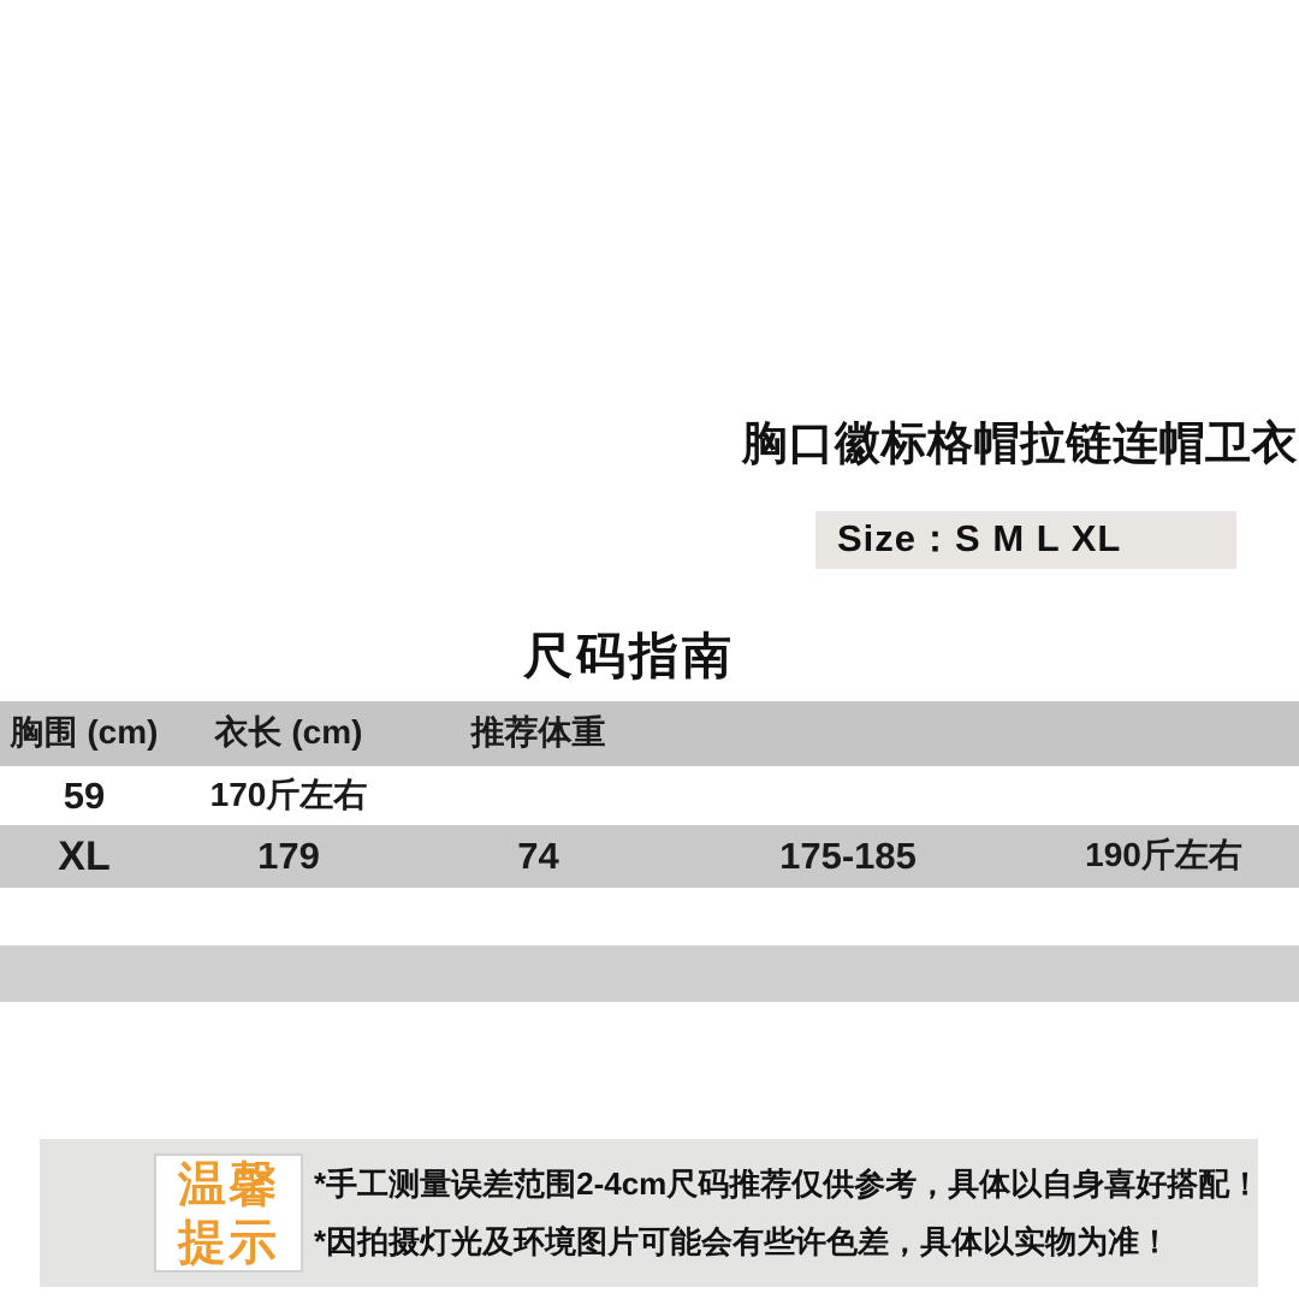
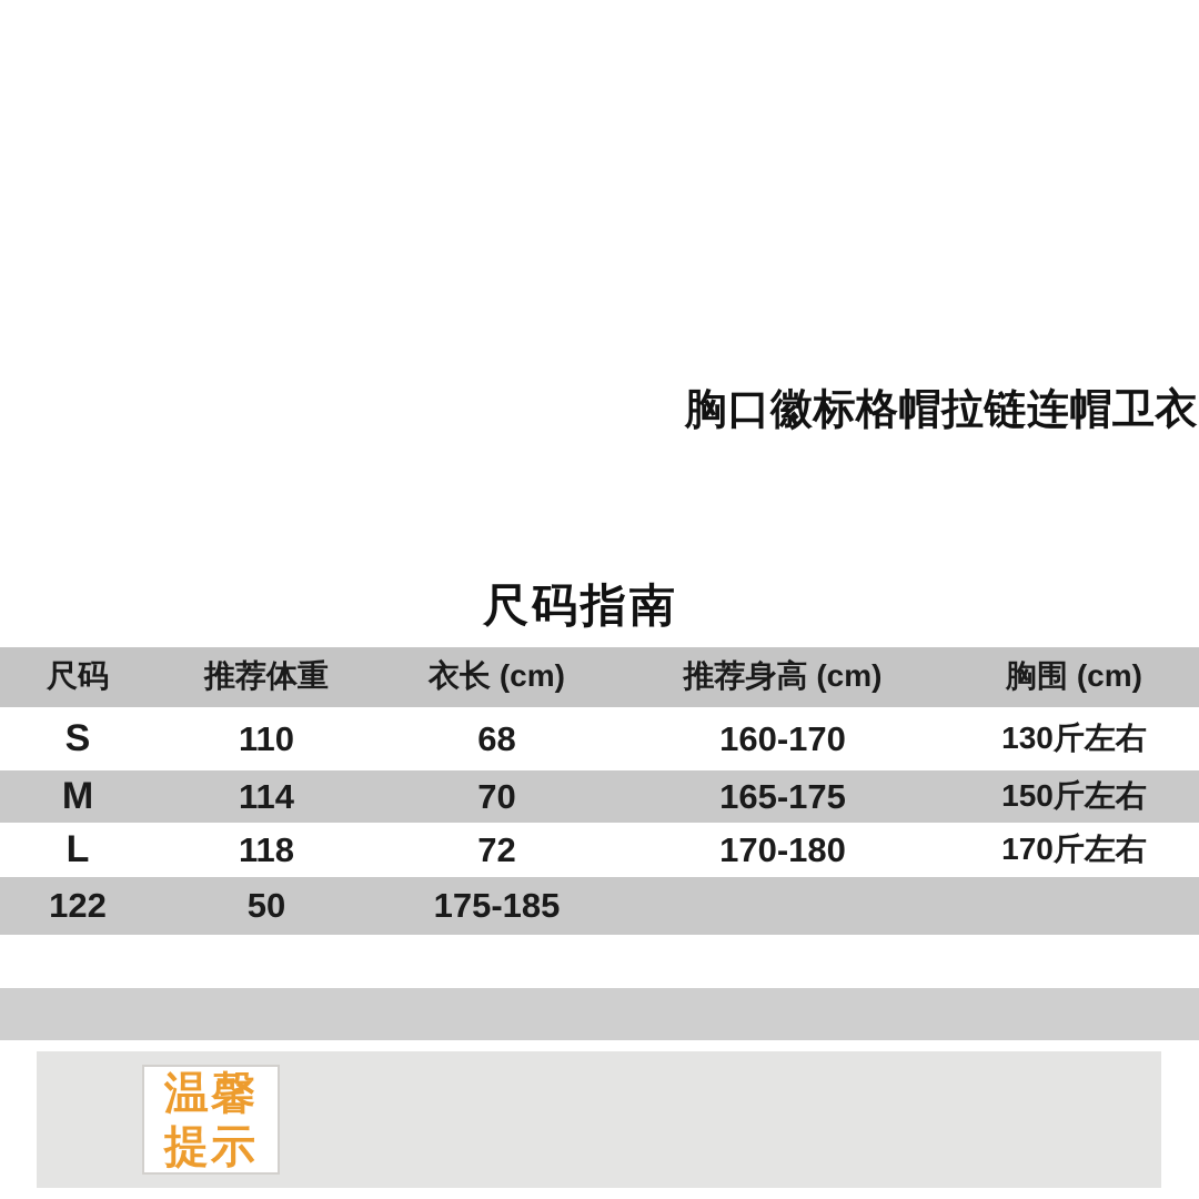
  胸口徽标格帽拉链连帽卫衣
- Size：S M L XL
  尺码指南
+ 尺码
- 胸围 (cm)
+ 推荐体重
  衣长 (cm)
+ 推荐身高 (cm)
- 推荐体重
+ 胸围 (cm)
+ S
+ 110
+ 68
+ 160-170
+ 130斤左右
+ M
+ 114
+ 70
+ 165-175
+ 150斤左右
+ L
+ 118
- 59
+ 72
+ 170-180
  170斤左右
- XL
- 179
+ 122
- 74
+ 50
  175-185
- 190斤左右
  温馨
  提示
- *手工测量误差范围2-4cm尺码推荐仅供参考，具体以自身喜好搭配！
- *因拍摄灯光及环境图片可能会有些许色差，具体以实物为准！
